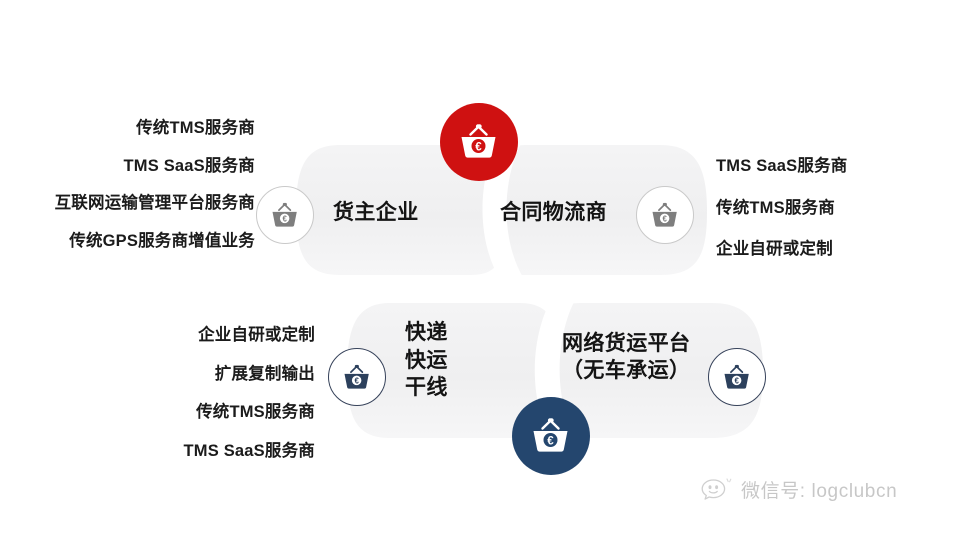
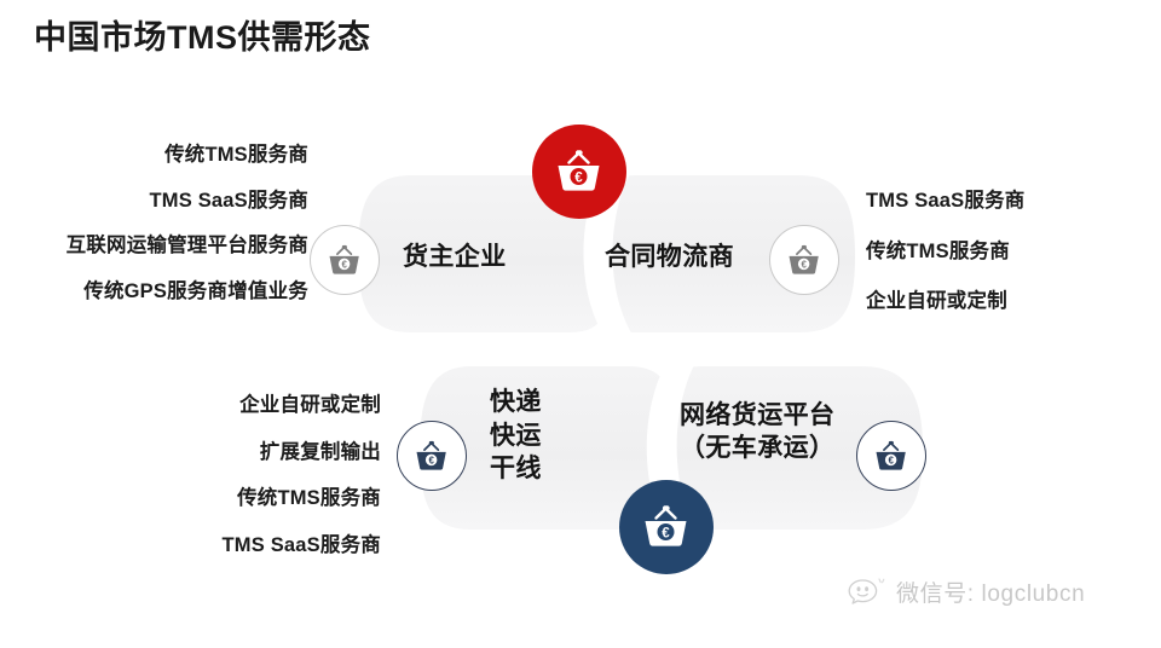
+ 中国市场TMS供需形态
  传统TMS服务商
  TMS SaaS服务商
  互联网运输管理平台服务商
  传统GPS服务商增值业务
  TMS SaaS服务商
  传统TMS服务商
  企业自研或定制
  企业自研或定制
  扩展复制输出
  传统TMS服务商
  TMS SaaS服务商
  货主企业
  合同物流商
  快递
  快运
  干线
  网络货运平台
  （无车承运）
  €
  €
  €
  €
  €
  €
  微信号: logclubcn
